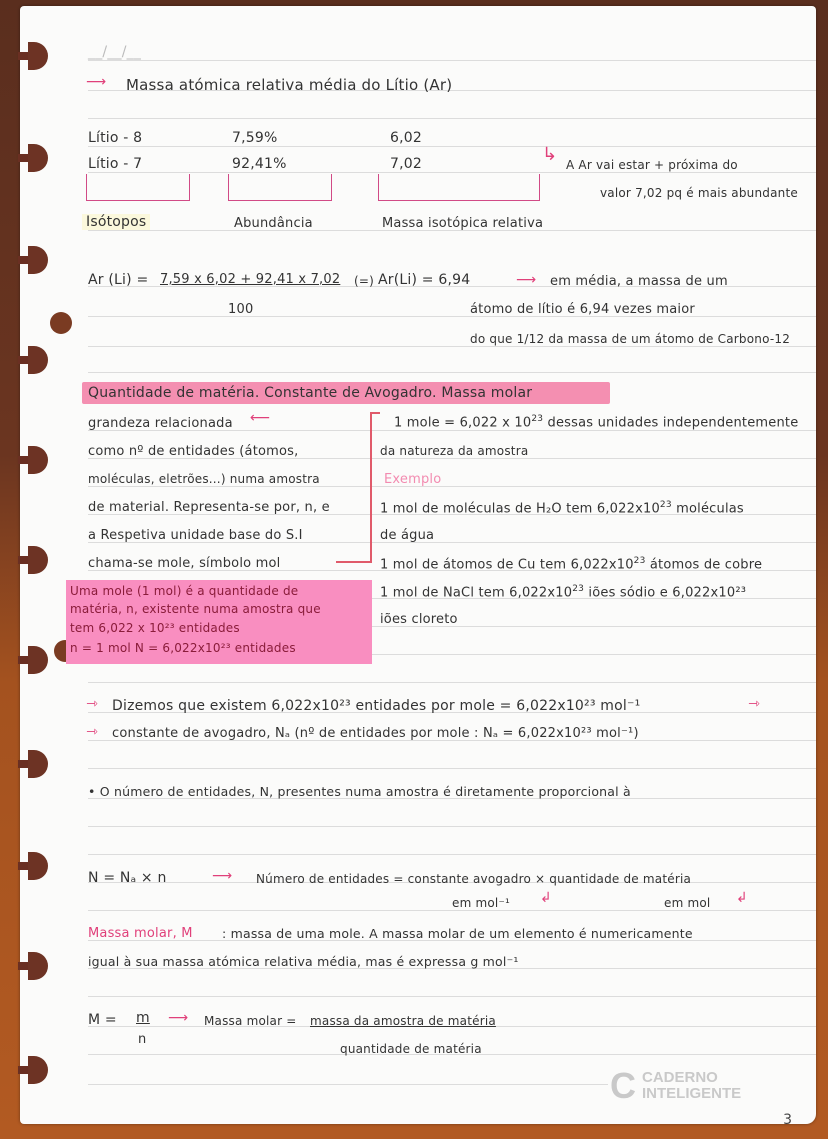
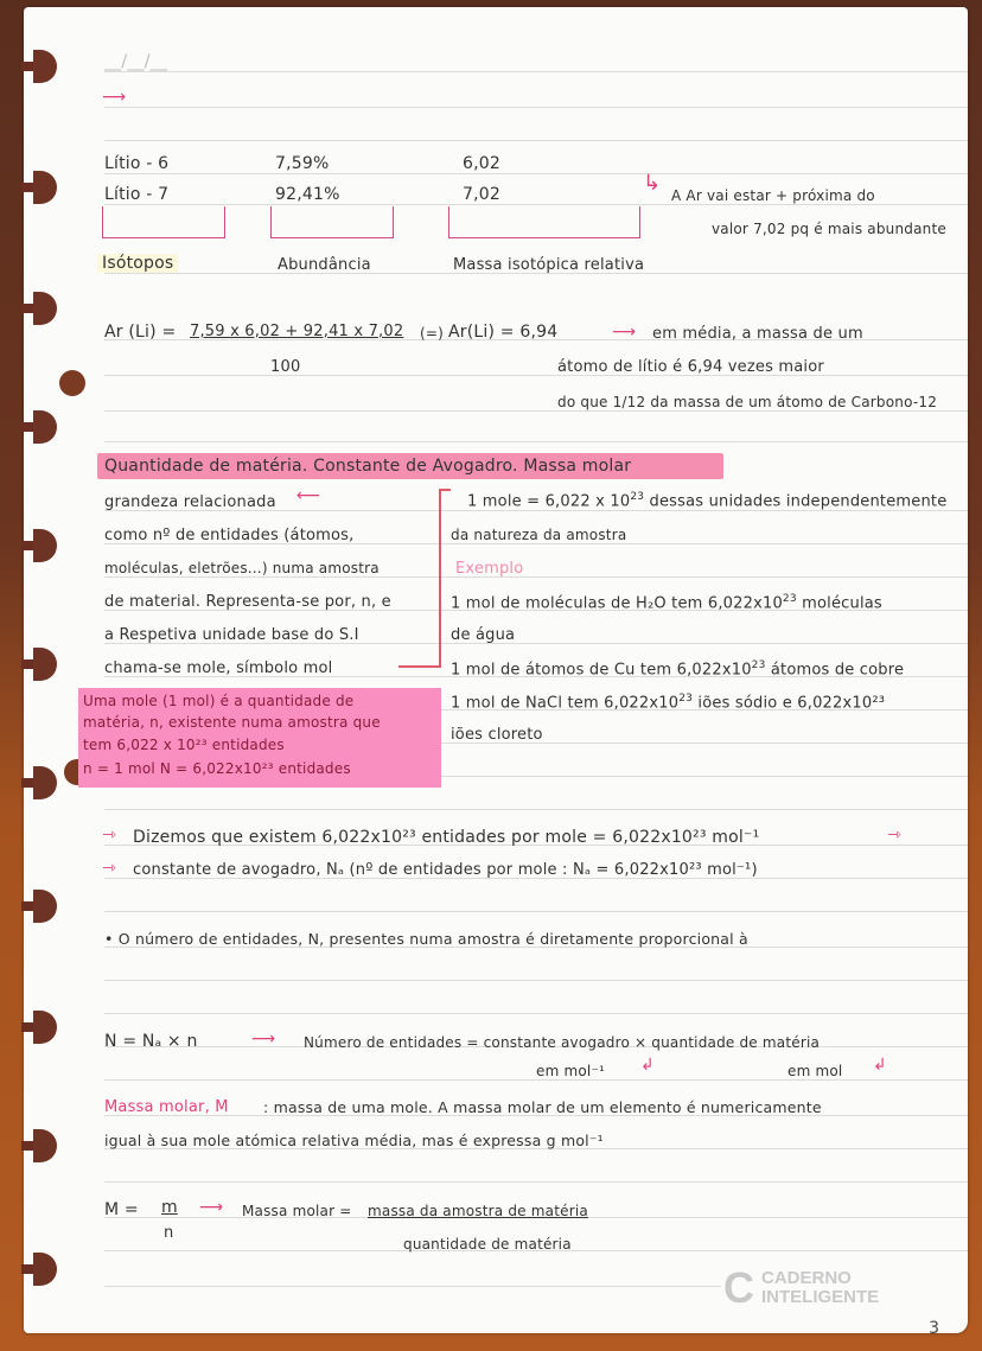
  __/__/__
  ⟶
- Massa atómica relativa média do Lítio (Ar)
- Lítio - 8
+ Lítio - 6
  7,59%
  6,02
  Lítio - 7
  92,41%
  7,02
  ↳
  A Ar vai estar + próxima do
  valor 7,02 pq é mais abundante
  Isótopos
  Abundância
  Massa isotópica relativa
  Ar (Li) =
  7,59 x 6,02 + 92,41 x 7,02
  (=)
  Ar(Li) = 6,94
  ⟶
  em média, a massa de um
  100
  átomo de lítio é 6,94 vezes maior
  do que 1/12 da massa de um átomo de Carbono-12
  Quantidade de matéria. Constante de Avogadro. Massa molar
  grandeza relacionada
  ⟵
  como nº de entidades (átomos,
  moléculas, eletrões...) numa amostra
  de material. Representa-se por, n, e
  a Respetiva unidade base do S.I
  chama-se mole, símbolo mol
  1 mole = 6,022 x 1023 dessas unidades independentemente
  da natureza da amostra
  Exemplo
  1 mol de moléculas de H₂O tem 6,022x1023 moléculas
  de água
  1 mol de átomos de Cu tem 6,022x1023 átomos de cobre
  1 mol de NaCl tem 6,022x1023 iões sódio e 6,022x10²³
  iões cloreto
  Uma mole (1 mol) é a quantidade de
  matéria, n, existente numa amostra que
  tem 6,022 x 10²³ entidades
  n = 1 mol N = 6,022x10²³ entidades
  ⇾
  Dizemos que existem 6,022x10²³ entidades por mole = 6,022x10²³ mol⁻¹
  ⇾
  ⇾
  constante de avogadro, Nₐ (nº de entidades por mole : Nₐ = 6,022x10²³ mol⁻¹)
  • O número de entidades, N, presentes numa amostra é diretamente proporcional à
  N = Nₐ × n
  ⟶
  Número de entidades = constante avogadro × quantidade de matéria
  em mol⁻¹
  ↲
  em mol
  ↲
  Massa molar, M
  : massa de uma mole. A massa molar de um elemento é numericamente
- igual à sua massa atómica relativa média, mas é expressa g mol⁻¹
+ igual à sua mole atómica relativa média, mas é expressa g mol⁻¹
  M =
  m
  n
  ⟶
  Massa molar =
  massa da amostra de matéria
  quantidade de matéria
  C
  CADERNO
  INTELIGENTE
  3
